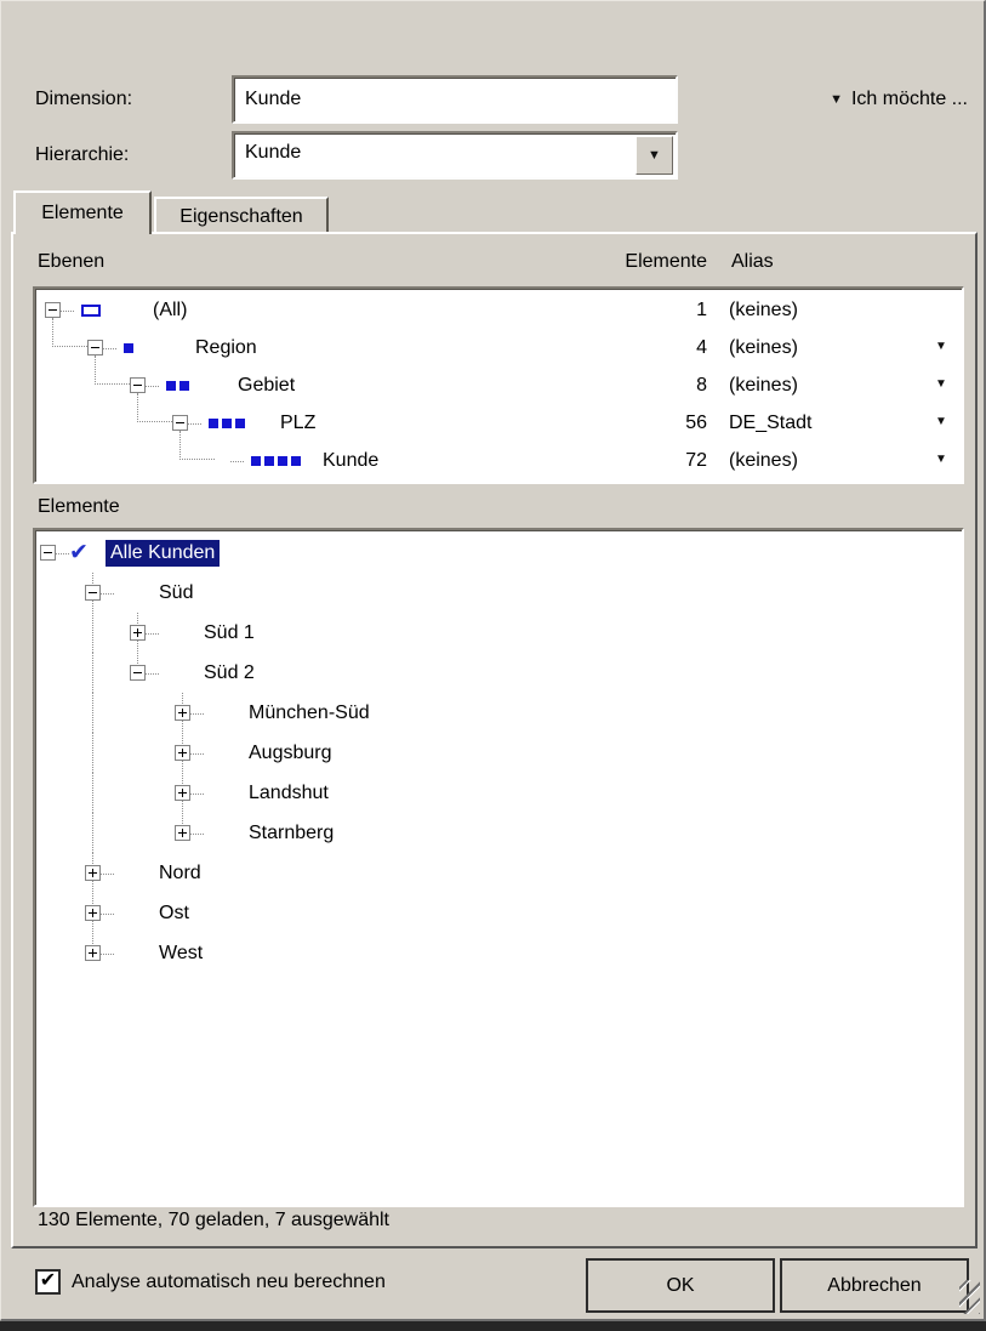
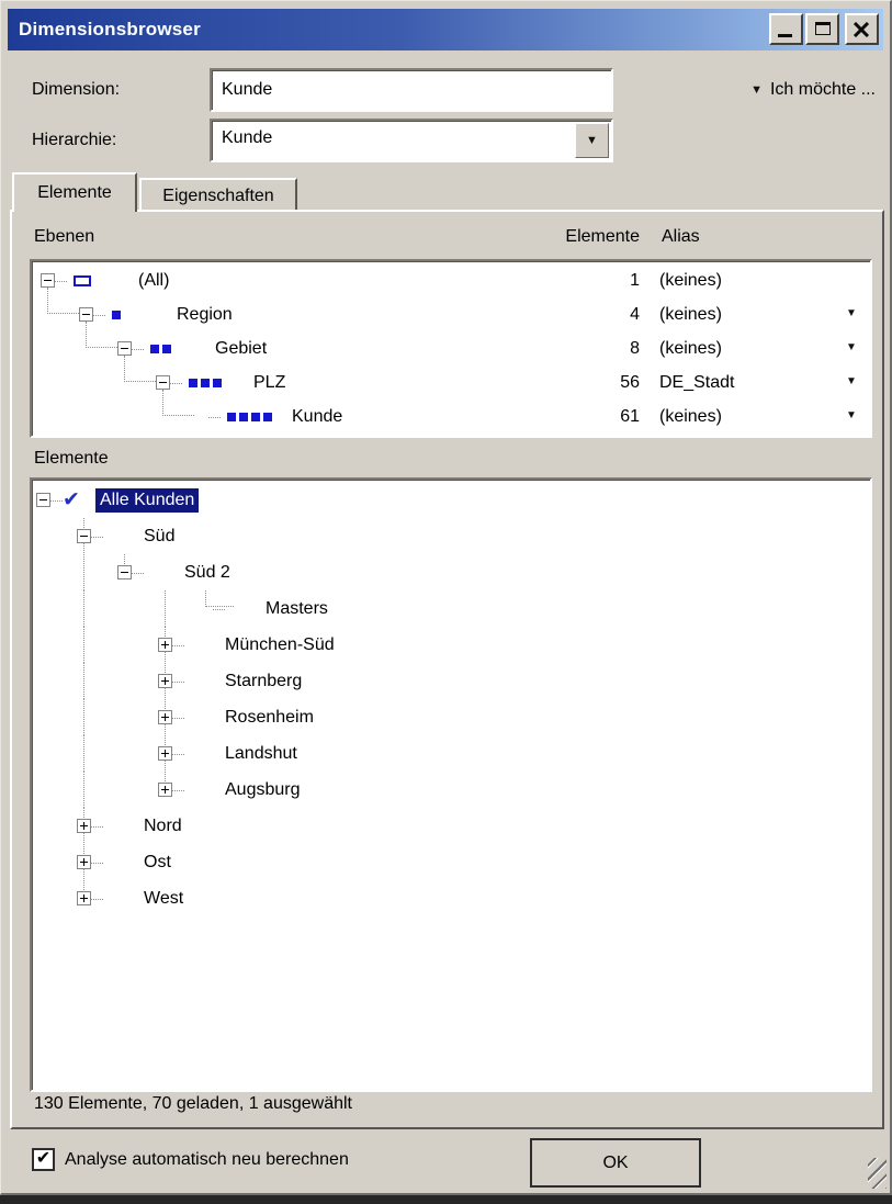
+ Dimensionsbrowser
  Dimension:
  Kunde
  ▼
  Ich möchte ...
  Hierarchie:
  Kunde
  ▼
  Elemente
  Eigenschaften
  Ebenen
  Elemente
  Alias
  (All)
  1
  (keines)
  Region
  4
  (keines)
  ▼
  Gebiet
  8
  (keines)
  ▼
  PLZ
  56
  DE_Stadt
  ▼
  Kunde
- 72
+ 61
  (keines)
  ▼
  Elemente
  ✔
  Alle Kunden
  Süd
- Süd 1
  Süd 2
+ Masters
  München-Süd
- Augsburg
+ Starnberg
+ Rosenheim
  Landshut
- Starnberg
+ Augsburg
  Nord
  Ost
  West
- 130 Elemente, 70 geladen, 7 ausgewählt
+ 130 Elemente, 70 geladen, 1 ausgewählt
  ✔
  Analyse automatisch neu berechnen
  OK
- Abbrechen
